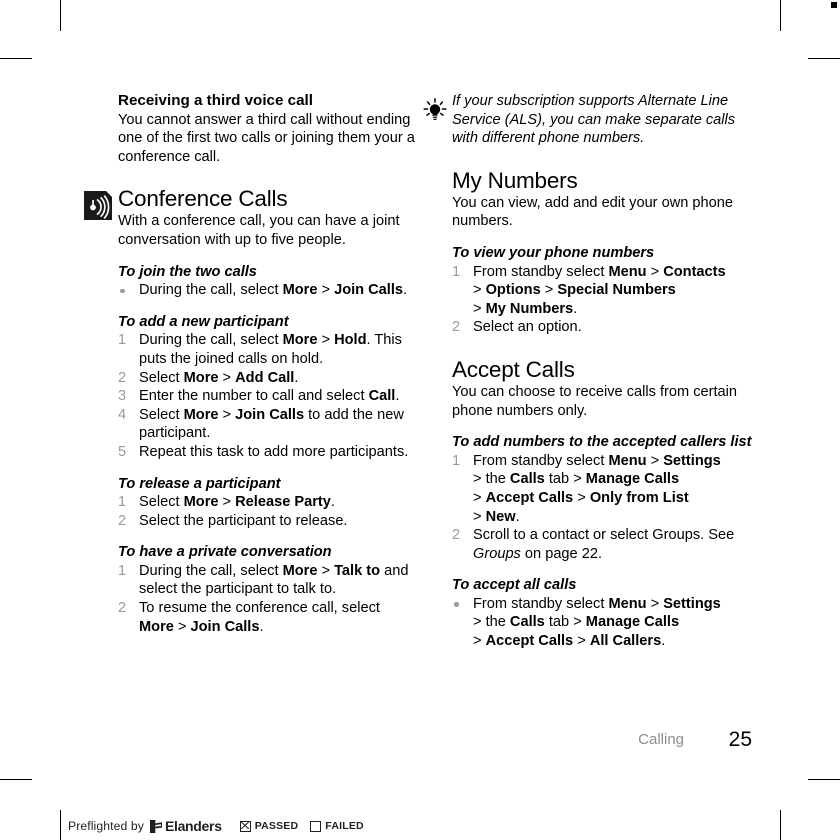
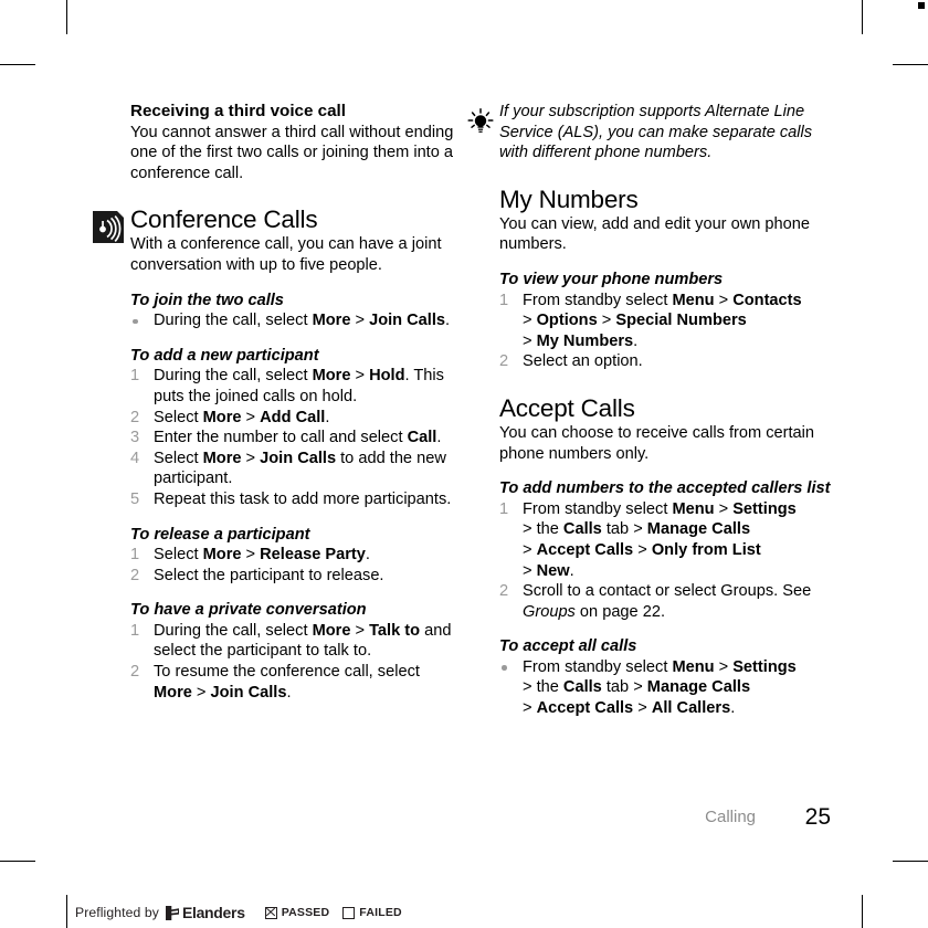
  Receiving a third voice call
- You cannot answer a third call without ending one of the first two calls or joining them your a conference call.
+ You cannot answer a third call without ending one of the first two calls or joining them into a conference call.
  Conference Calls
  With a conference call, you can have a joint conversation with up to five people.
  To join the two calls
  During the call, select More > Join Calls.
  To add a new participant
  1
  During the call, select More > Hold. This puts the joined calls on hold.
  2
  Select More > Add Call.
  3
  Enter the number to call and select Call.
  4
  Select More > Join Calls to add the new participant.
  5
  Repeat this task to add more participants.
  To release a participant
  1
  Select More > Release Party.
  2
  Select the participant to release.
  To have a private conversation
  1
  During the call, select More > Talk to and select the participant to talk to.
  2
  To resume the conference call, select More > Join Calls.
  If your subscription supports Alternate Line Service (ALS), you can make separate calls with different phone numbers.
  My Numbers
  You can view, add and edit your own phone numbers.
  To view your phone numbers
  1
  From standby select Menu > Contacts
  > Options > Special Numbers
  > My Numbers.
  2
  Select an option.
  Accept Calls
  You can choose to receive calls from certain phone numbers only.
  To add numbers to the accepted callers list
  1
  From standby select Menu > Settings
  > the Calls tab > Manage Calls
  > Accept Calls > Only from List
  > New.
  2
  Scroll to a contact or select Groups. See Groups on page 22.
  To accept all calls
  From standby select Menu > Settings
  > the Calls tab > Manage Calls
  > Accept Calls > All Callers.
  Calling
  25
  Preflighted by
  Elanders
  PASSED
  FAILED
